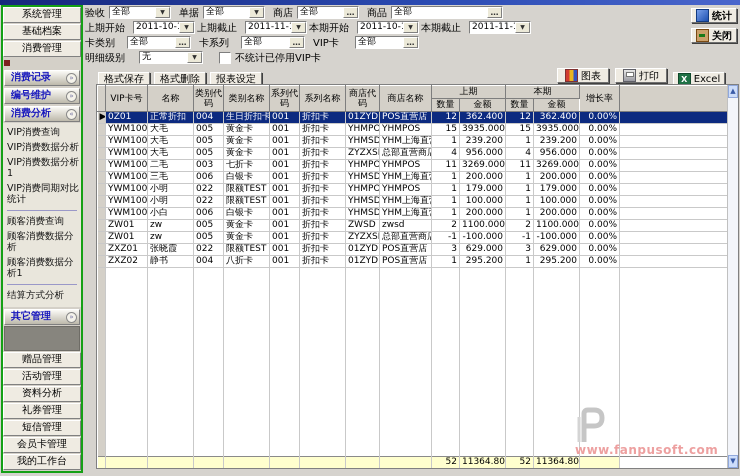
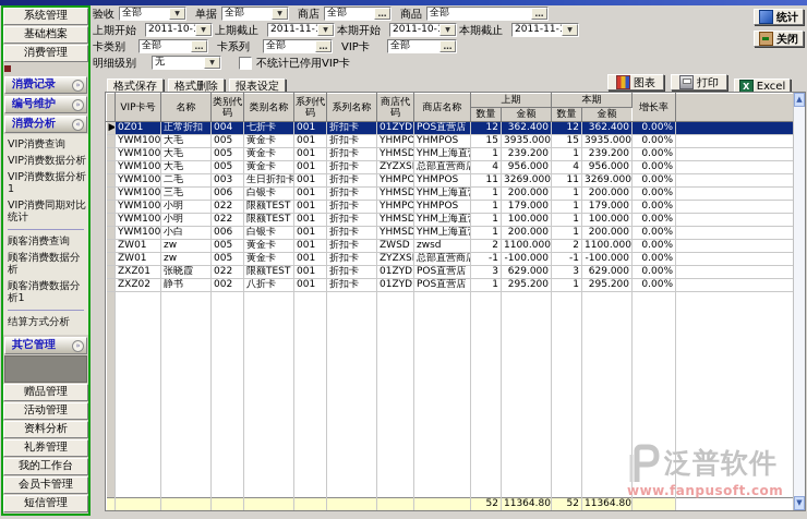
  系统管理
  基础档案
  消费管理
  消费记录
  »
  编号维护
  »
  消费分析
  «
  VIP消费查询
  VIP消费数据分析
  VIP消费数据分析1
  VIP消费同期对比统计
  顾客消费查询
  顾客消费数据分析
  顾客消费数据分析1
  结算方式分析
  其它管理
  »
  赠品管理
  活动管理
  资料分析
  礼券管理
- 短信管理
+ 我的工作台
  会员卡管理
- 我的工作台
+ 短信管理
  验收
  全部
  单据
  全部
  商店
  全部
  …
  商品
  全部
  …
  上期开始
  2011-10-
  上期截止
  2011-11-
  本期开始
  2011-10-
  本期截止
  2011-11-
  卡类别
  全部
  …
  卡系列
  全部
  …
  VIP卡
  全部
  …
  明细级别
  无
  不统计已停用VIP卡
  统计
  关闭
  格式保存 格式删除 报表设定
  图表
  打印
  Excel
  	VIP卡号	名称	类别代码	类别名称	系列代码	系列名称	商店代码	商店名称	上期	本期	增长率
  数量	金额	数量	金额
- ▶	0Z01	正常折扣	004	生日折扣卡	001	折扣卡	01ZYD	POS直营店	12	362.400	12	362.400	0.00%
+ ▶	0Z01	正常折扣	004	七折卡	001	折扣卡	01ZYD	POS直营店	12	362.400	12	362.400	0.00%
  	YWM100	大毛	005	黄金卡	001	折扣卡	YHMPO	YHMPOS	15	3935.000	15	3935.000	0.00%
  	YWM100	大毛	005	黄金卡	001	折扣卡	YHMSD	YHM上海直	1	239.200	1	239.200	0.00%
  	YWM100	大毛	005	黄金卡	001	折扣卡	ZYZXS	总部直营商	4	956.000	4	956.000	0.00%
- 	YWM100	二毛	003	七折卡	001	折扣卡	YHMPO	YHMPOS	11	3269.000	11	3269.000	0.00%
+ 	YWM100	二毛	003	生日折扣卡	001	折扣卡	YHMPO	YHMPOS	11	3269.000	11	3269.000	0.00%
  	YWM100	三毛	006	白银卡	001	折扣卡	YHMSD	YHM上海直	1	200.000	1	200.000	0.00%
  	YWM100	小明	022	限额TEST	001	折扣卡	YHMPO	YHMPOS	1	179.000	1	179.000	0.00%
  	YWM100	小明	022	限额TEST	001	折扣卡	YHMSD	YHM上海直	1	100.000	1	100.000	0.00%
  	YWM100	小白	006	白银卡	001	折扣卡	YHMSD	YHM上海直	1	200.000	1	200.000	0.00%
  	ZW01	zw	005	黄金卡	001	折扣卡	ZWSD	zwsd	2	1100.000	2	1100.000	0.00%
  	ZW01	zw	005	黄金卡	001	折扣卡	ZYZXS	总部直营商	-1	-100.000	-1	-100.000	0.00%
  	ZXZ01	张晓霞	022	限额TEST	001	折扣卡	01ZYD	POS直营店	3	629.000	3	629.000	0.00%
- 	ZXZ02	静书	004	八折卡	001	折扣卡	01ZYD	POS直营店	1	295.200	1	295.200	0.00%
+ 	ZXZ02	静书	002	八折卡	001	折扣卡	01ZYD	POS直营店	1	295.200	1	295.200	0.00%
  									52	11364.80	52	11364.80
  ▲
  ▼
+ 泛普软件
  www.fanpusoft.com
